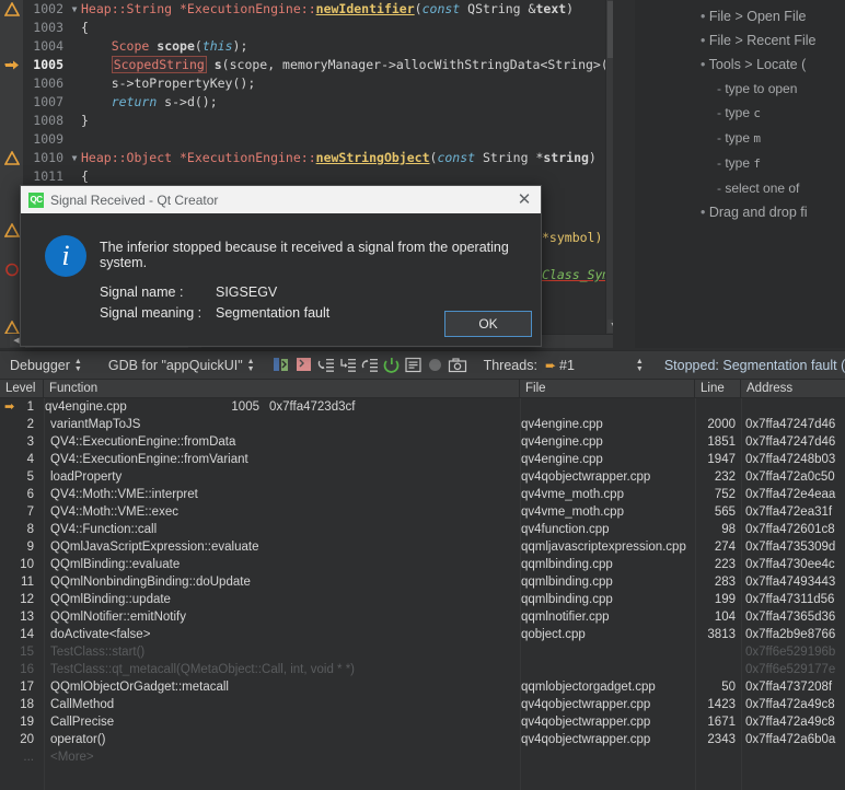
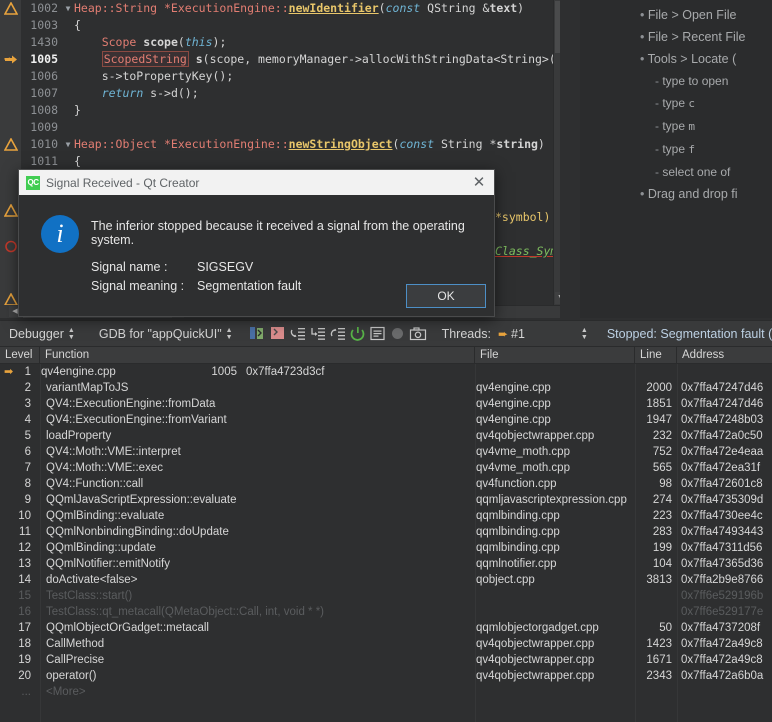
  1002 ▼ Heap::String *ExecutionEngine::newIdentifier(const QString &text)
  1003 {
- 1004 Scope scope(this);
+ 1430 Scope scope(this);
  ➡
  1005 ScopedString s(scope, memoryManager->allocWithStringData<String>
  1006 s->toPropertyKey();
  1007 return s->d();
  1008 }
  1009
  1010 ▼ Heap::Object *ExecutionEngine::newStringObject(const String *string)
  1011 {
  *symbol)
  Class_Sy
  • File > Open File
  • File > Recent File
  • Tools > Locate (
  - type to open
  - type c
  - type m
  - type f
  - select one of
  • Drag and drop fi
  QC
  Signal Received - Qt Creator
  ✕
  i
  The inferior stopped because it received a signal from the operating system.
  Signal name : SIGSEGV
  Signal meaning : Segmentation fault
  OK
  Debugger
  GDB for "appQuickUI"
  Threads:
  ➨
  #1
  Stopped: Segmentation fault (
  Level
  Function
  File
  Line
  Address
  ➡
  1
  qv4engine.cpp
  1005
  0x7ffa4723d3cf
  2
  variantMapToJS
  qv4engine.cpp
  2000
  0x7ffa47247d46
  3
  QV4::ExecutionEngine::fromData
  qv4engine.cpp
  1851
  0x7ffa47247d46
  4
  QV4::ExecutionEngine::fromVariant
  qv4engine.cpp
  1947
  0x7ffa47248b03
  5
  loadProperty
  qv4qobjectwrapper.cpp
  232
  0x7ffa472a0c50
  6
  QV4::Moth::VME::interpret
  qv4vme_moth.cpp
  752
  0x7ffa472e4eaa
  7
  QV4::Moth::VME::exec
  qv4vme_moth.cpp
  565
  0x7ffa472ea31f
  8
  QV4::Function::call
  qv4function.cpp
  98
  0x7ffa472601c8
  9
  QQmlJavaScriptExpression::evaluate
  qqmljavascriptexpression.cpp
  274
  0x7ffa4735309d
  10
  QQmlBinding::evaluate
  qqmlbinding.cpp
  223
  0x7ffa4730ee4c
  11
  QQmlNonbindingBinding::doUpdate
  qqmlbinding.cpp
  283
  0x7ffa47493443
  12
  QQmlBinding::update
  qqmlbinding.cpp
  199
  0x7ffa47311d56
  13
  QQmlNotifier::emitNotify
  qqmlnotifier.cpp
  104
  0x7ffa47365d36
  14
  doActivate<false>
  qobject.cpp
  3813
  0x7ffa2b9e8766
  15
  TestClass::start()
  0x7ff6e529196b
  16
  TestClass::qt_metacall(QMetaObject::Call, int, void * *)
  0x7ff6e529177e
  17
  QQmlObjectOrGadget::metacall
  qqmlobjectorgadget.cpp
  50
  0x7ffa4737208f
  18
  CallMethod
  qv4qobjectwrapper.cpp
  1423
  0x7ffa472a49c8
  19
  CallPrecise
  qv4qobjectwrapper.cpp
  1671
  0x7ffa472a49c8
  20
  operator()
  qv4qobjectwrapper.cpp
  2343
  0x7ffa472a6b0a
  ...
  <More>
